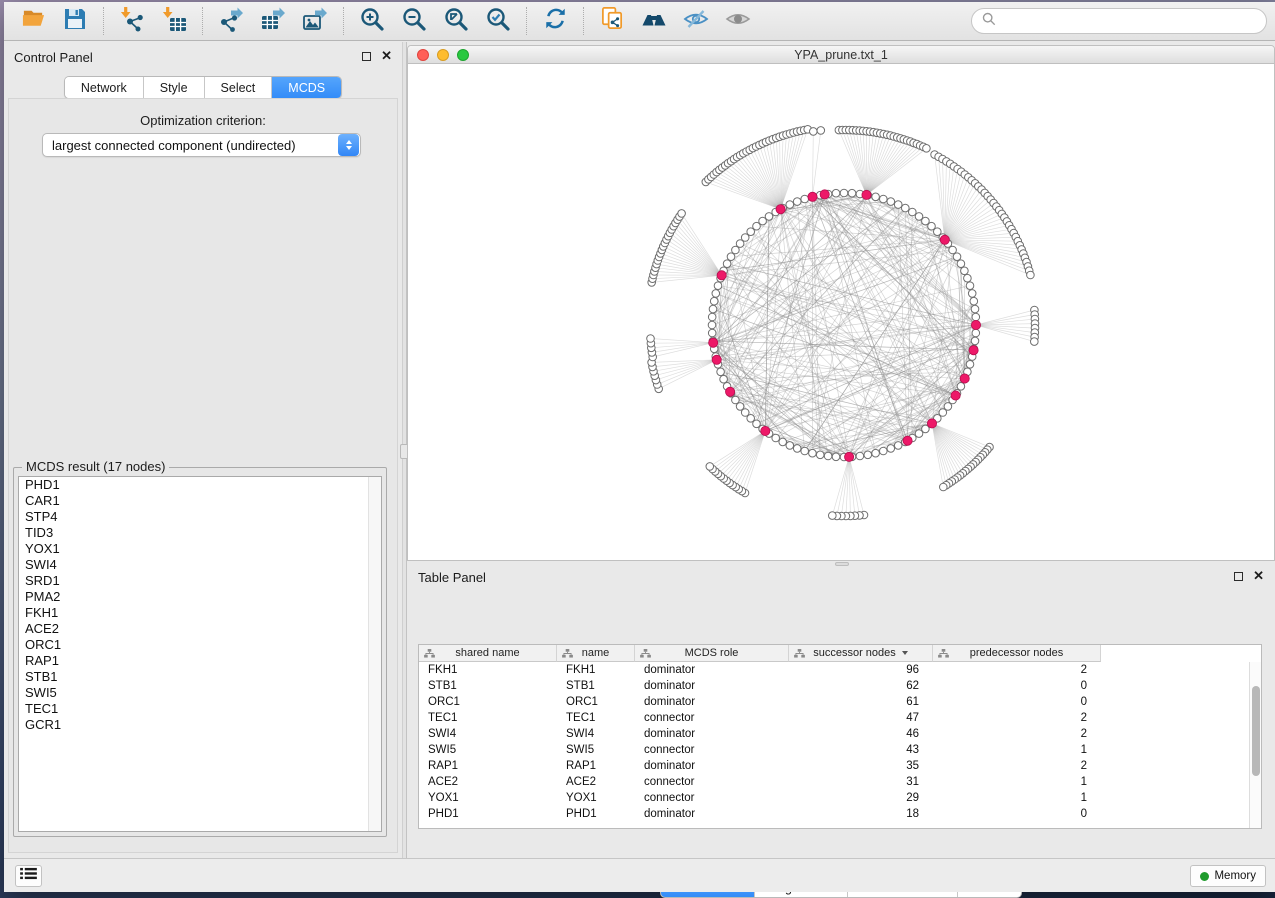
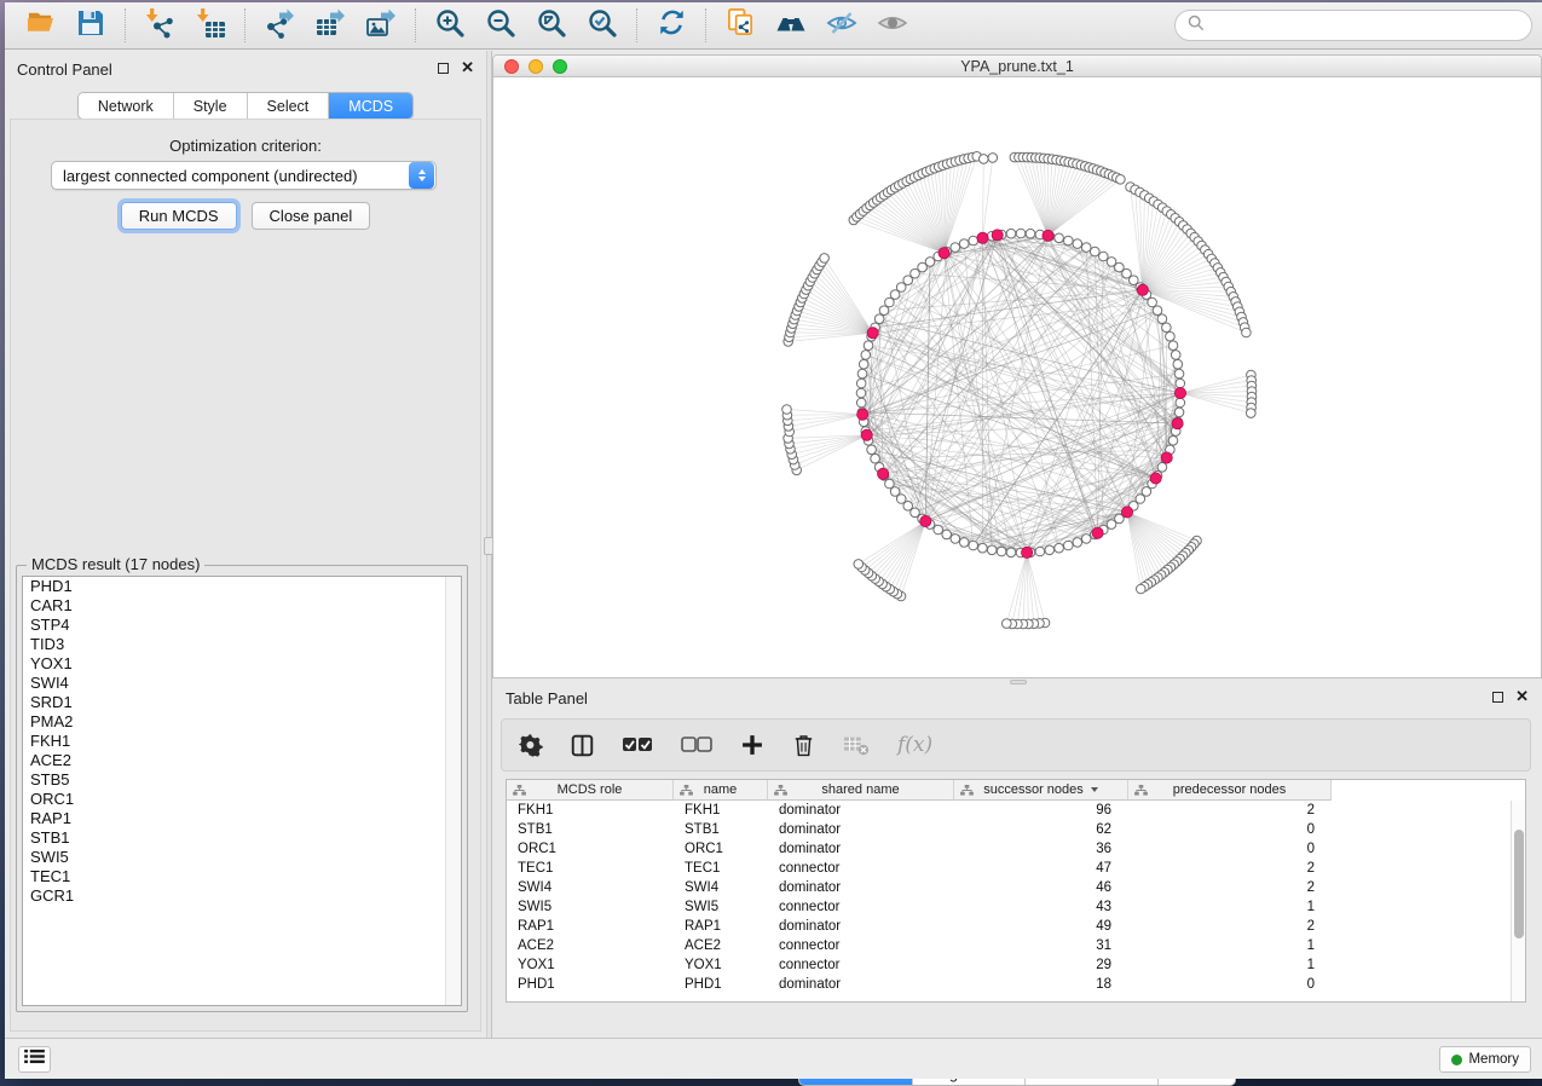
  Control Panel
  ✕
  Network
  Style
  Select
  MCDS
  Optimization criterion:
  largest connected component (undirected)
+ Run MCDS
+ Close panel
  MCDS result (17 nodes)
  PHD1
  CAR1
  STP4
  TID3
  YOX1
  SWI4
  SRD1
  PMA2
  FKH1
  ACE2
+ STB5
  ORC1
  RAP1
  STB1
  SWI5
  TEC1
  GCR1
  YPA_prune.txt_1
  Table Panel
  ✕
+ f(x)
- shared name
+ MCDS role
  name
- MCDS role
+ shared name
  successor nodes
  predecessor nodes
  FKH1
  FKH1
  dominator
  96
  2
  STB1
  STB1
  dominator
  62
  0
  ORC1
  ORC1
  dominator
- 61
+ 36
  0
  TEC1
  TEC1
  connector
  47
  2
  SWI4
  SWI4
  dominator
  46
  2
  SWI5
  SWI5
  connector
  43
  1
  RAP1
  RAP1
  dominator
- 35
+ 49
  2
  ACE2
  ACE2
  connector
  31
  1
  YOX1
  YOX1
  connector
  29
  1
  PHD1
  PHD1
  dominator
  18
  0
  Memory
